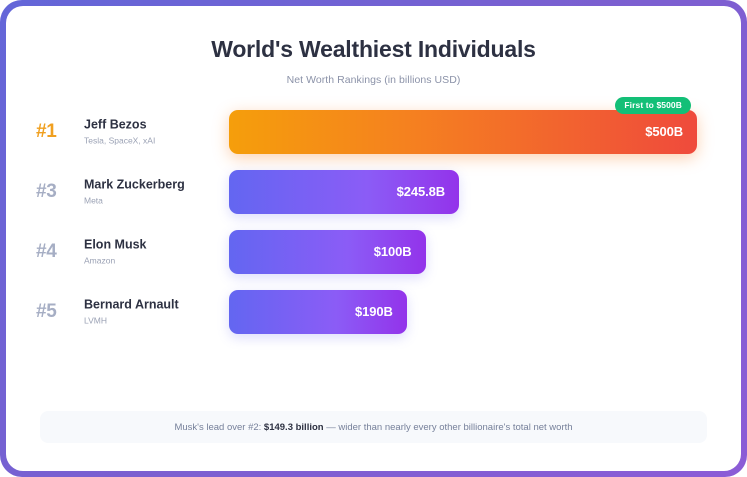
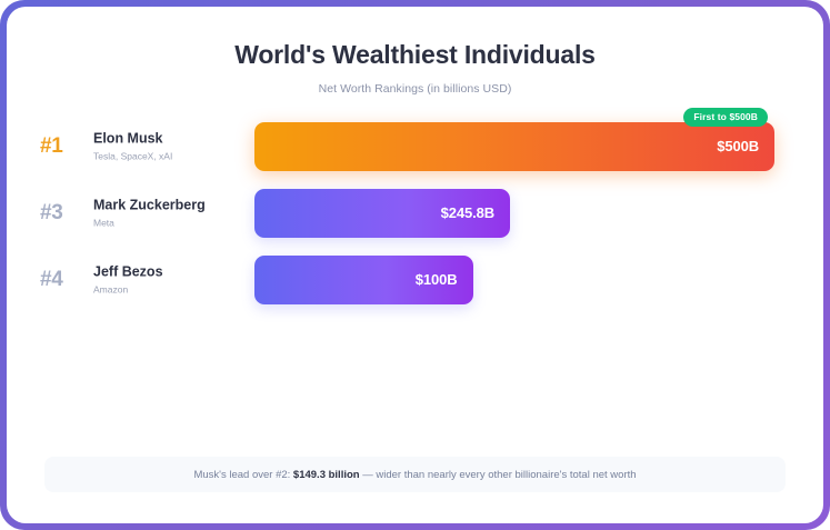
  World's Wealthiest Individuals
  Net Worth Rankings (in billions USD)
  #1
- Jeff Bezos
+ Elon Musk
  Tesla, SpaceX, xAI
  First to $500B
  $500B
  #3
  Mark Zuckerberg
  Meta
  $245.8B
  #4
- Elon Musk
+ Jeff Bezos
  Amazon
  $100B
- #5
- Bernard Arnault
- LVMH
- $190B
  Musk's lead over #2: $149.3 billion — wider than nearly every other billionaire's total net worth
